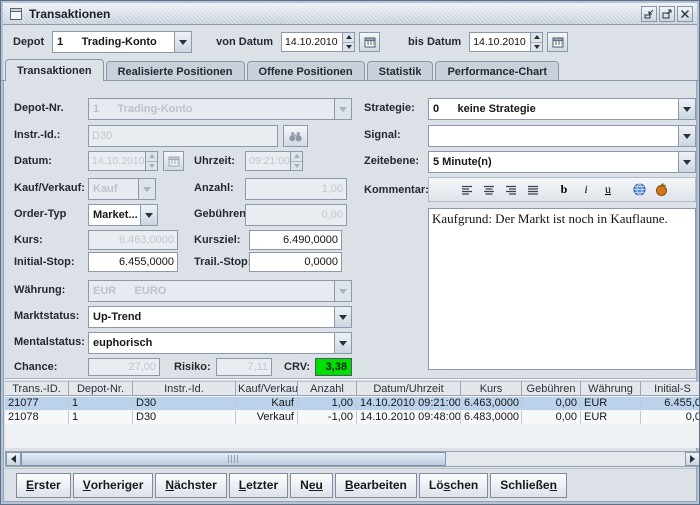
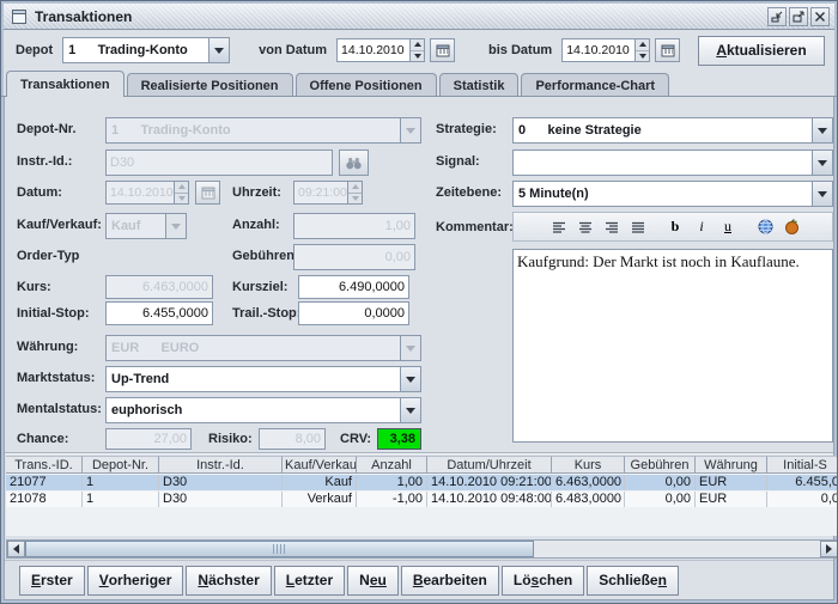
  Transaktionen
  Depot
  1 Trading-Konto
  von Datum
  14.10.2010
  bis Datum
  14.10.2010
+ A
+ ktualisieren
  Transaktionen
  Realisierte Positionen
  Offene Positionen
  Statistik
  Performance-Chart
  Depot-Nr.
  1 Trading-Konto
  Instr.-Id.:
  D30
  Datum:
  14.10.2010
  Uhrzeit:
  09:21:00
  Kauf/Verkauf:
  Kauf
  Anzahl:
  1,00
  Order-Typ
- Market...
  Gebühren
  0,00
  Kurs:
  6.463,0000
  Kursziel:
  6.490,0000
  Initial-Stop:
  6.455,0000
  Trail.-Stop
  0,0000
  Währung:
  EUR EURO
  Marktstatus:
  Up-Trend
  Mentalstatus:
  euphorisch
  Chance:
  27,00
  Risiko:
- 7,11
+ 8,00
  CRV:
  3,38
  Strategie:
  0 keine Strategie
  Signal:
  Zeitebene:
  5 Minute(n)
  Kommentar:
  b
  i
  u
  Kaufgrund: Der Markt ist noch in Kauflaune.
  Trans.-ID.
  Depot-Nr.
  Instr.-Id.
  Kauf/Verkau
  Anzahl
  Datum/Uhrzeit
  Kurs
  Gebühren
  Währung
  Initial-S
  21077
  1
  D30
  Kauf
  1,00
  14.10.2010 09:21:00
  6.463,0000
  0,00
  EUR
  6.455,0
  21078
  1
  D30
  Verkauf
  -1,00
  14.10.2010 09:48:00
  6.483,0000
  0,00
  EUR
  0,0
  E
  rster
  V
  orheriger
  N
  ächster
  L
  etzter
  N
  eu
  B
  earbeiten
  Lö
  s
  chen
  Schließe
  n
